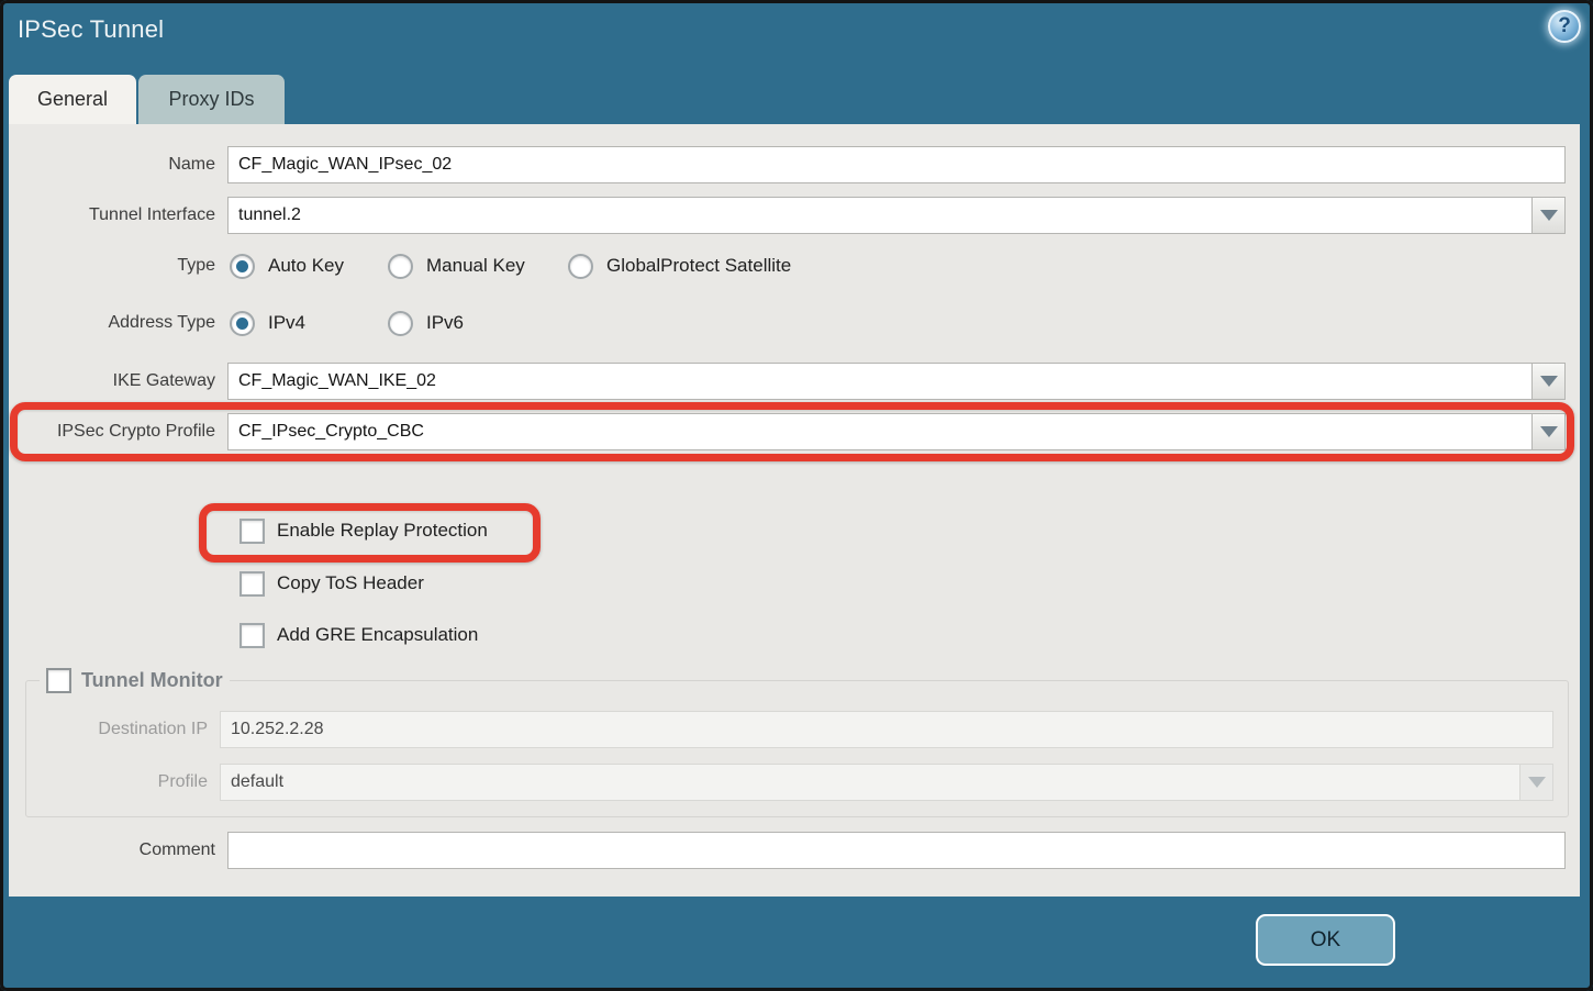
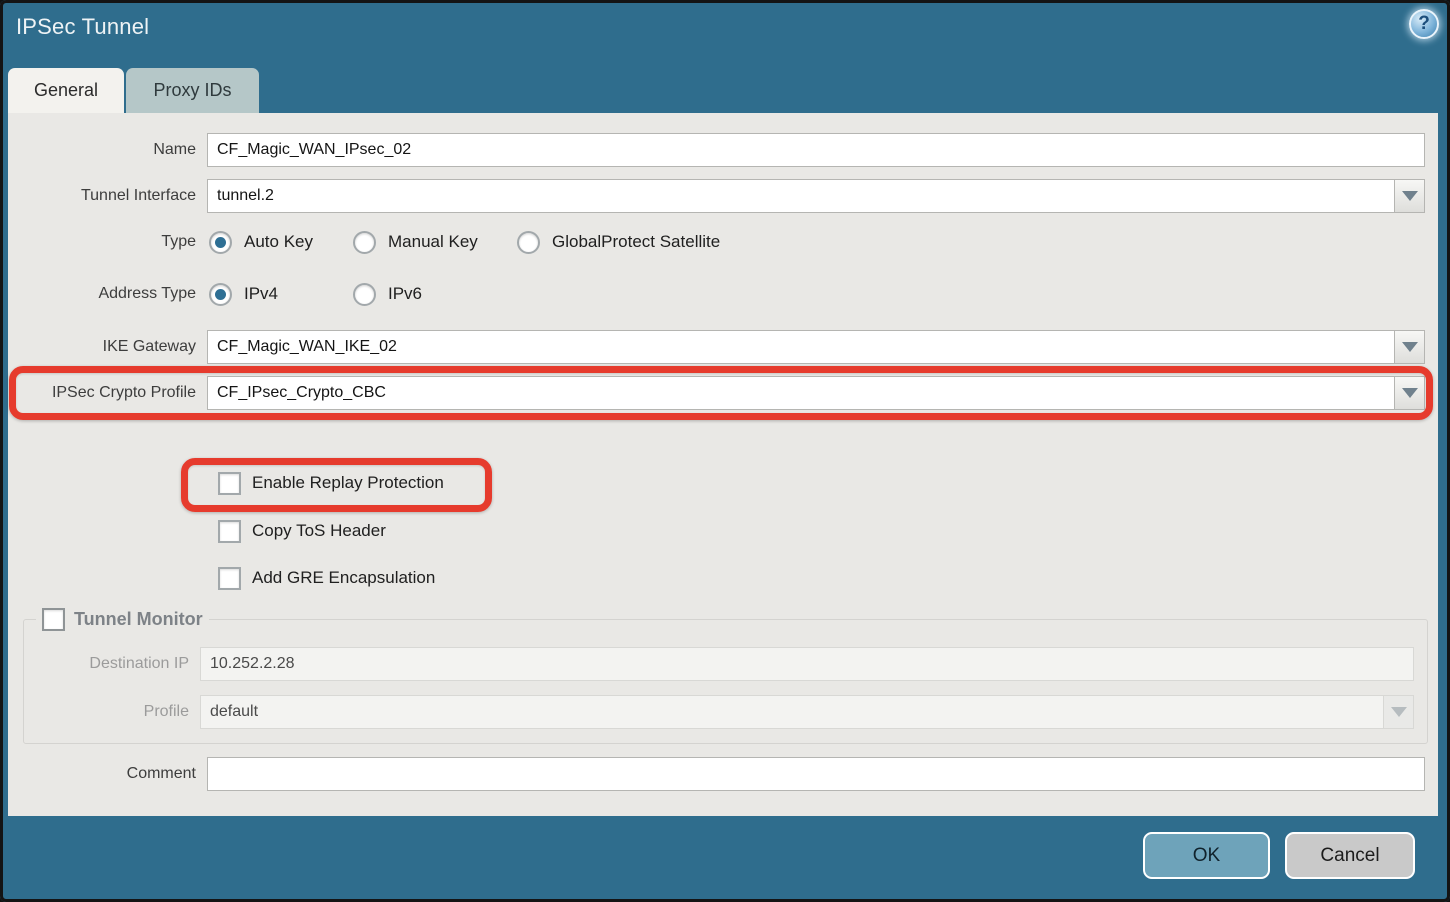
  IPSec Tunnel
  ?
  General
  Proxy IDs
  Name
  CF_Magic_WAN_IPsec_02
  Tunnel Interface
  tunnel.2
  Type
  Auto Key
  Manual Key
  GlobalProtect Satellite
  Address Type
  IPv4
  IPv6
  IKE Gateway
  CF_Magic_WAN_IKE_02
  IPSec Crypto Profile
  CF_IPsec_Crypto_CBC
  Enable Replay Protection
  Copy ToS Header
  Add GRE Encapsulation
  Tunnel Monitor
  Destination IP
  10.252.2.28
  Profile
  default
  Comment
  OK
+ Cancel
